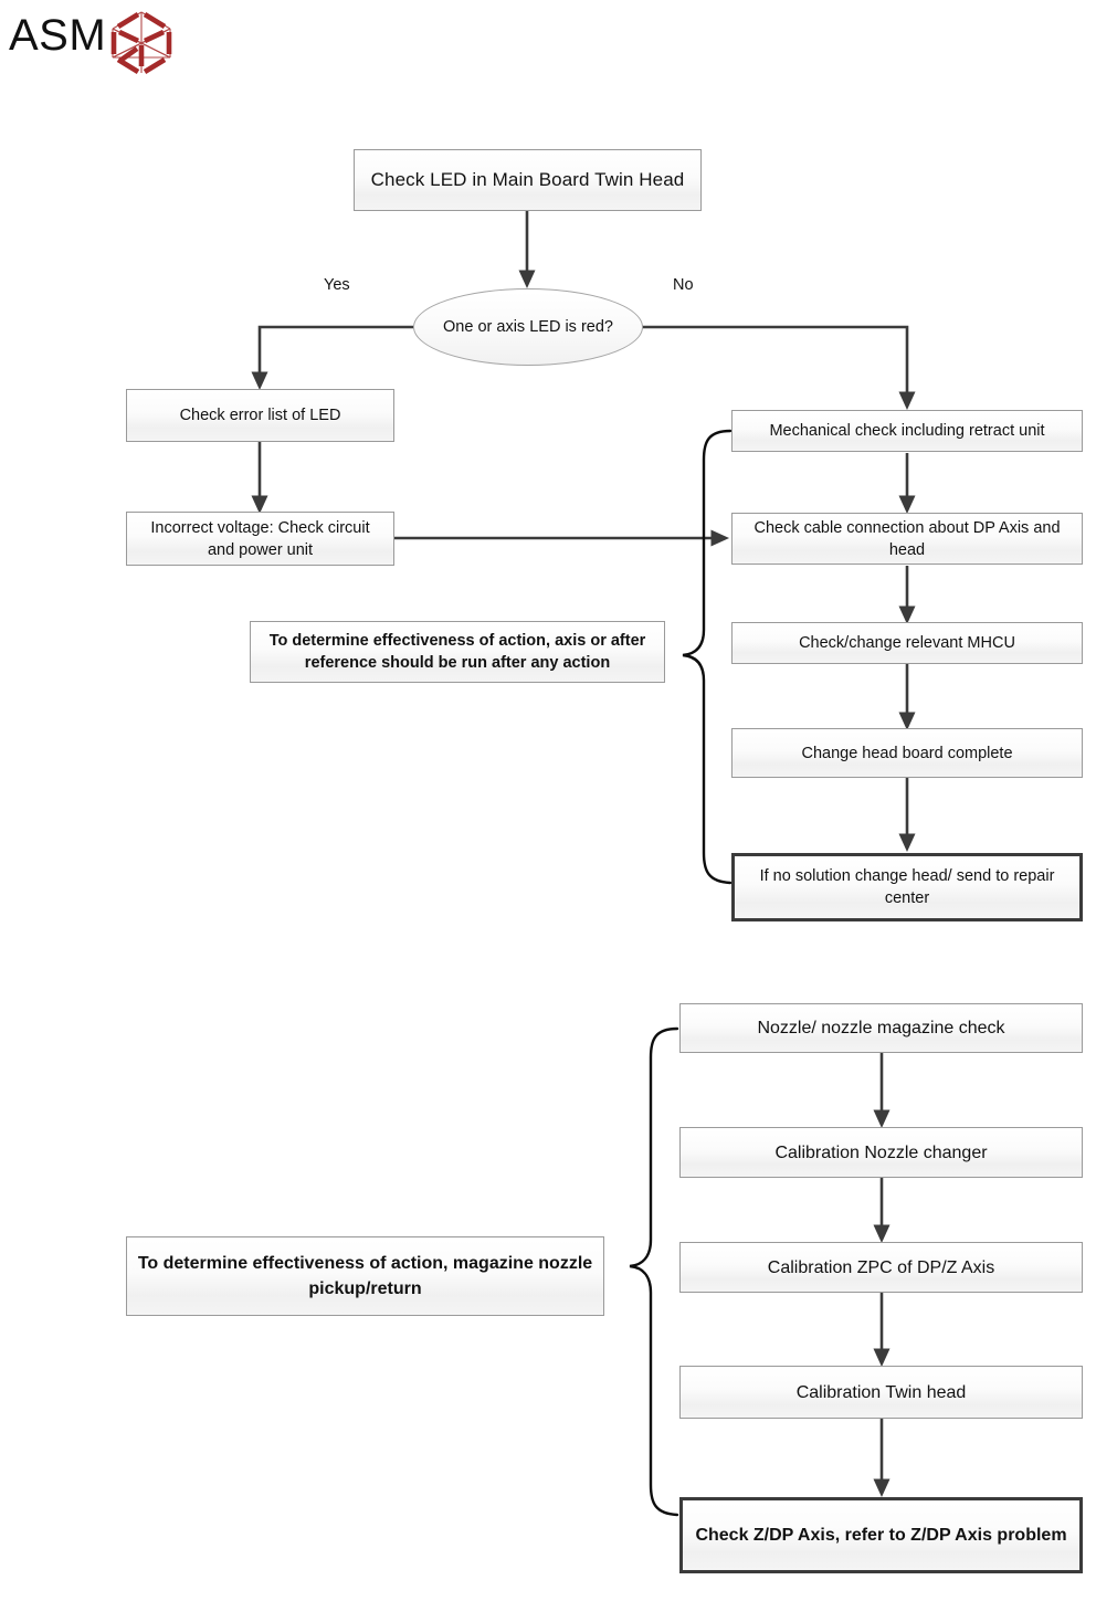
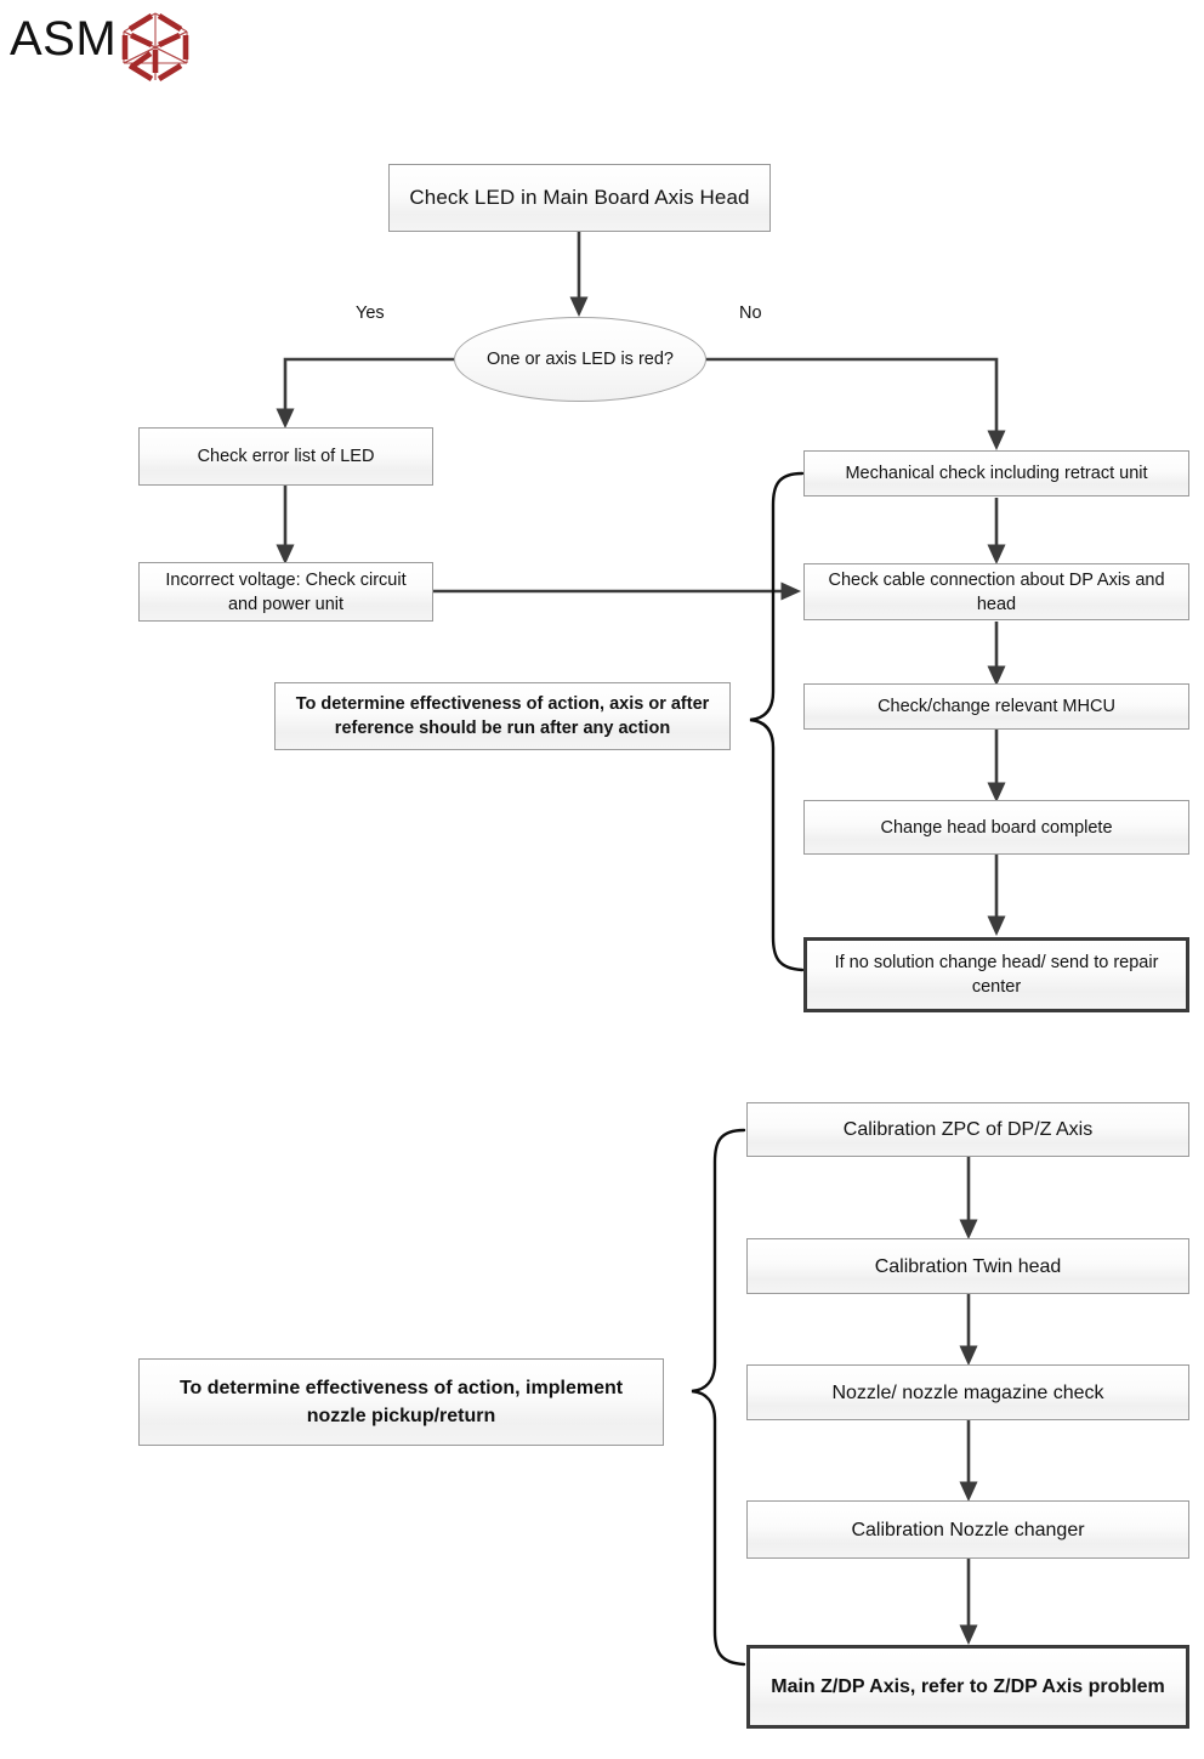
  ASM
- Check LED in Main Board Twin Head
+ Check LED in Main Board Axis Head
  Yes
  No
  One or axis LED is red?
  Check error list of LED
  Incorrect voltage: Check circuit and power unit
  To determine effectiveness of action, axis or after reference should be run after any action
  Mechanical check including retract unit
  Check cable connection about DP Axis and head
  Check/change relevant MHCU
  Change head board complete
  If no solution change head/ send to repair center
- Nozzle/ nozzle magazine check
+ Calibration ZPC of DP/Z Axis
- Calibration Nozzle changer
+ Calibration Twin head
- Calibration ZPC of DP/Z Axis
+ Nozzle/ nozzle magazine check
- Calibration Twin head
+ Calibration Nozzle changer
- Check Z/DP Axis, refer to Z/DP Axis problem
+ Main Z/DP Axis, refer to Z/DP Axis problem
- To determine effectiveness of action, magazine nozzle pickup/return
+ To determine effectiveness of action, implement nozzle pickup/return
